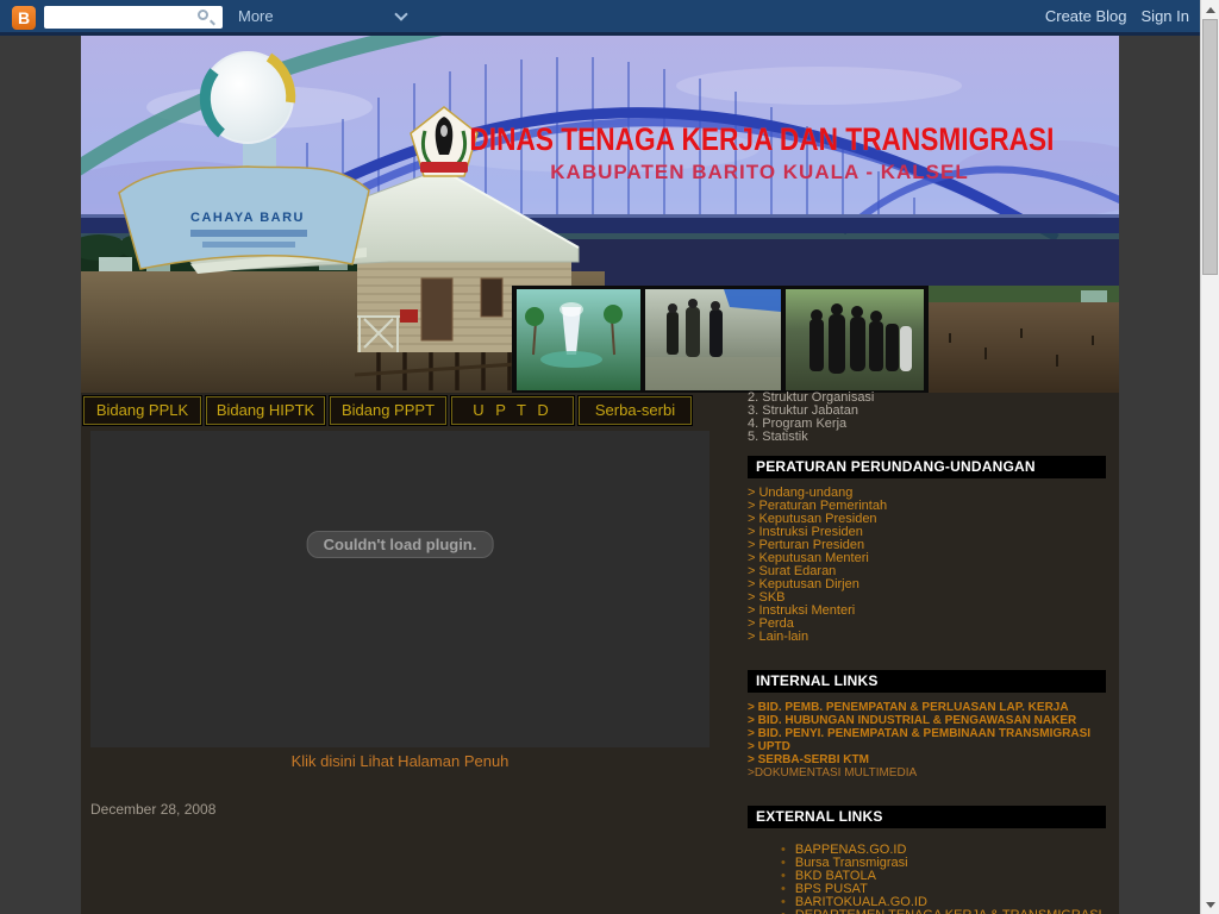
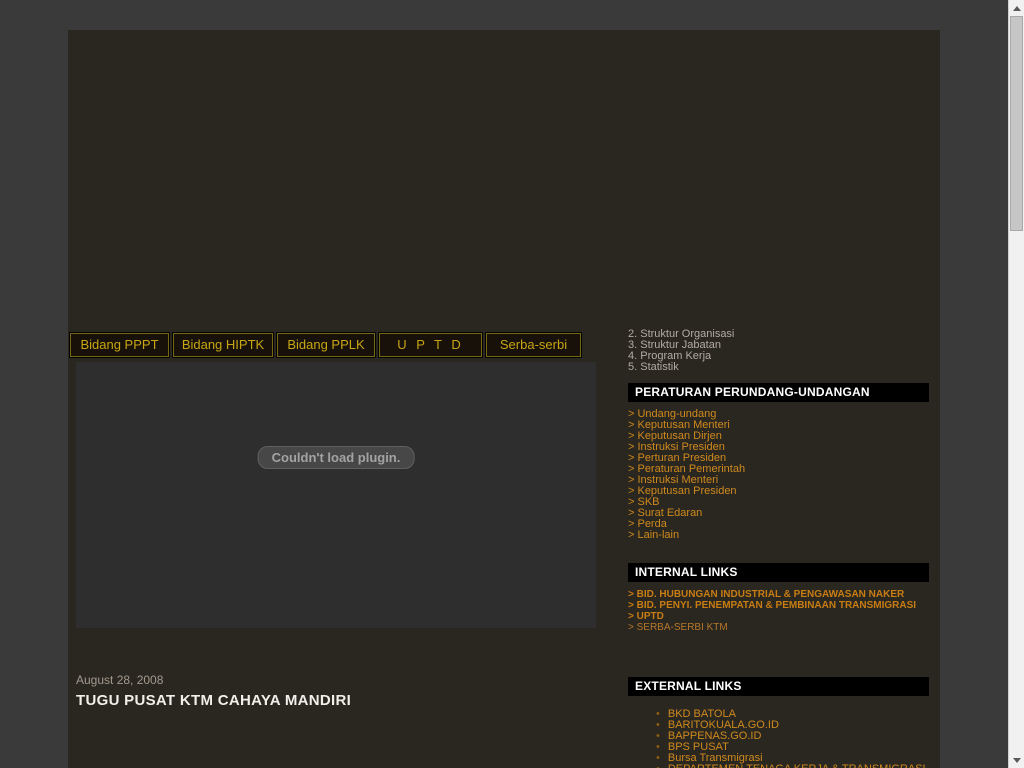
- B
- More
- Create Blog
- Sign In
- CAHAYA BARU
- DINAS TENAGA KERJA DAN TRANSMIGRASI
- KABUPATEN BARITO KUALA - KALSEL
- Bidang PPLK
+ Bidang PPPT
  Bidang HIPTK
- Bidang PPPT
+ Bidang PPLK
  U P T D
  Serba-serbi
  Couldn't load plugin.
- Klik disini Lihat Halaman Penuh
- December 28, 2008
+ August 28, 2008
+ TUGU PUSAT KTM CAHAYA MANDIRI
  2. Struktur Organisasi
  3. Struktur Jabatan
  4. Program Kerja
  5. Statistik
  PERATURAN PERUNDANG-UNDANGAN
  > Undang-undang
- > Peraturan Pemerintah
+ > Keputusan Menteri
- > Keputusan Presiden
+ > Keputusan Dirjen
  > Instruksi Presiden
  > Perturan Presiden
- > Keputusan Menteri
+ > Peraturan Pemerintah
- > Surat Edaran
+ > Instruksi Menteri
- > Keputusan Dirjen
+ > Keputusan Presiden
  > SKB
- > Instruksi Menteri
+ > Surat Edaran
  > Perda
  > Lain-lain
  INTERNAL LINKS
- > BID. PEMB. PENEMPATAN & PERLUASAN LAP. KERJA
  > BID. HUBUNGAN INDUSTRIAL & PENGAWASAN NAKER
  > BID. PENYI. PENEMPATAN & PEMBINAAN TRANSMIGRASI
  > UPTD
  > SERBA-SERBI KTM
- >DOKUMENTASI MULTIMEDIA
  EXTERNAL LINKS
- BAPPENAS.GO.ID
+ BKD BATOLA
- Bursa Transmigrasi
+ BARITOKUALA.GO.ID
- BKD BATOLA
+ BAPPENAS.GO.ID
  BPS PUSAT
- BARITOKUALA.GO.ID
+ Bursa Transmigrasi
